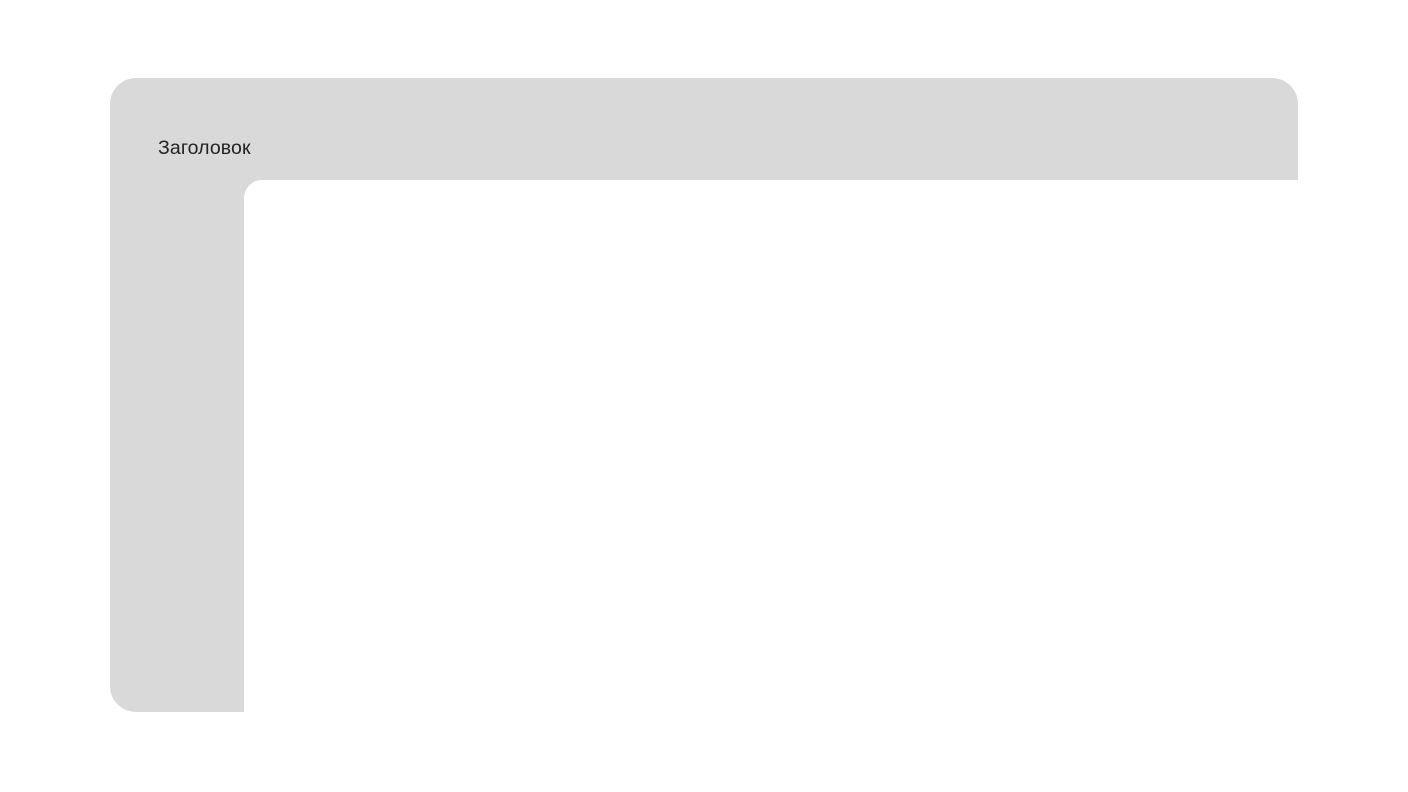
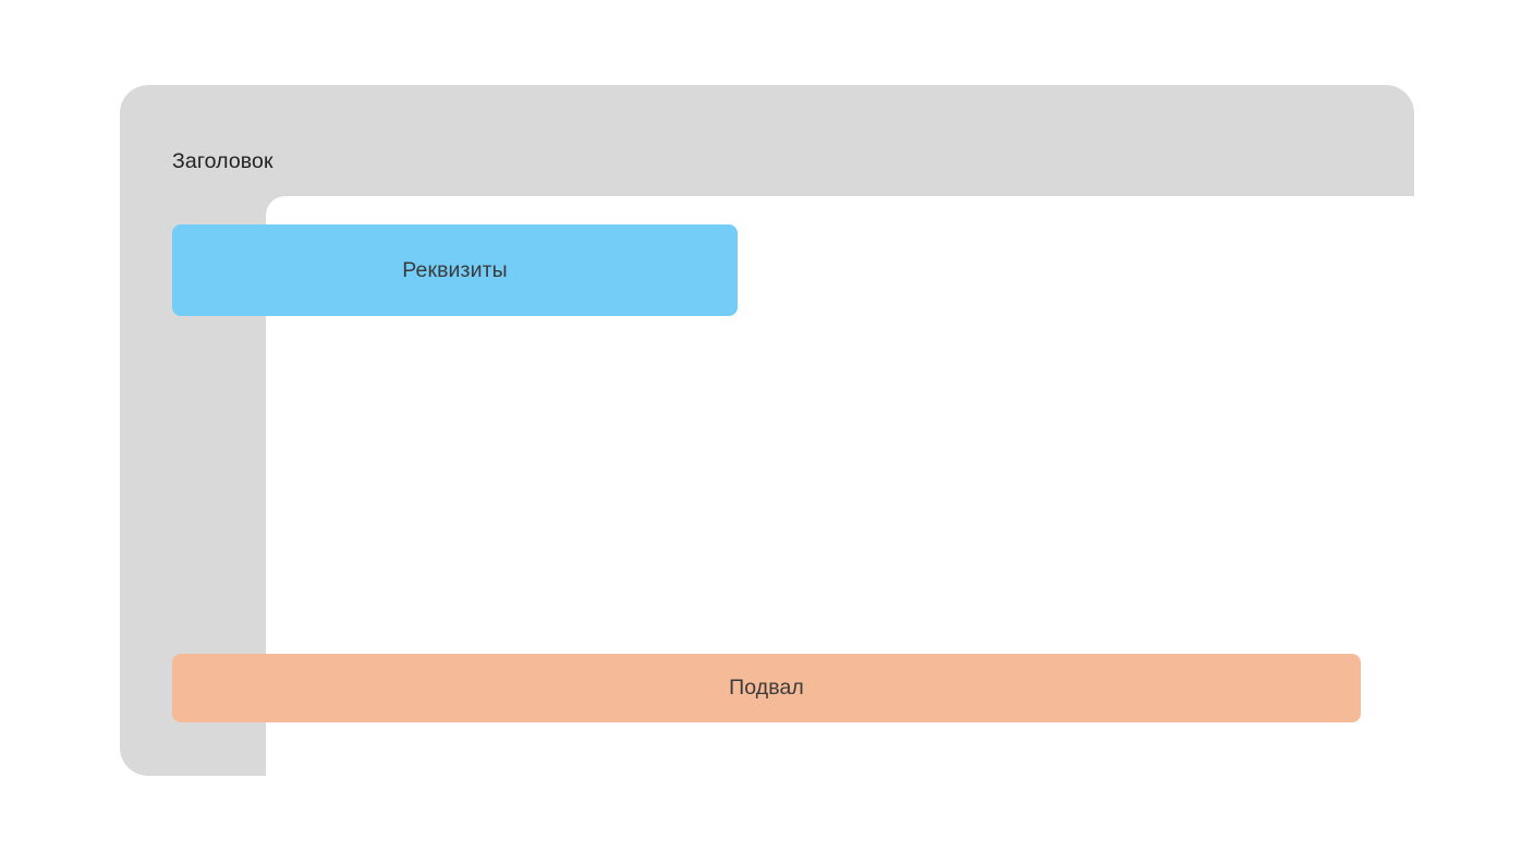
  Заголовок
+ Реквизиты
+ Подвал
